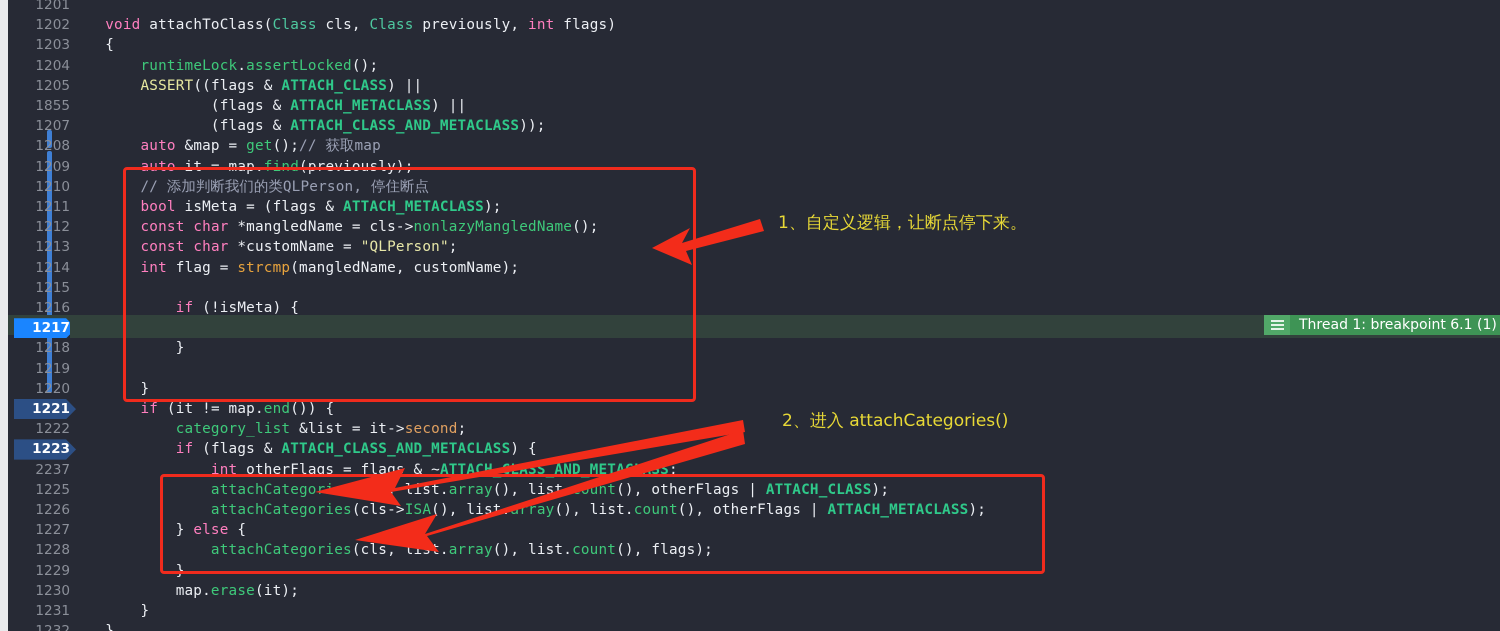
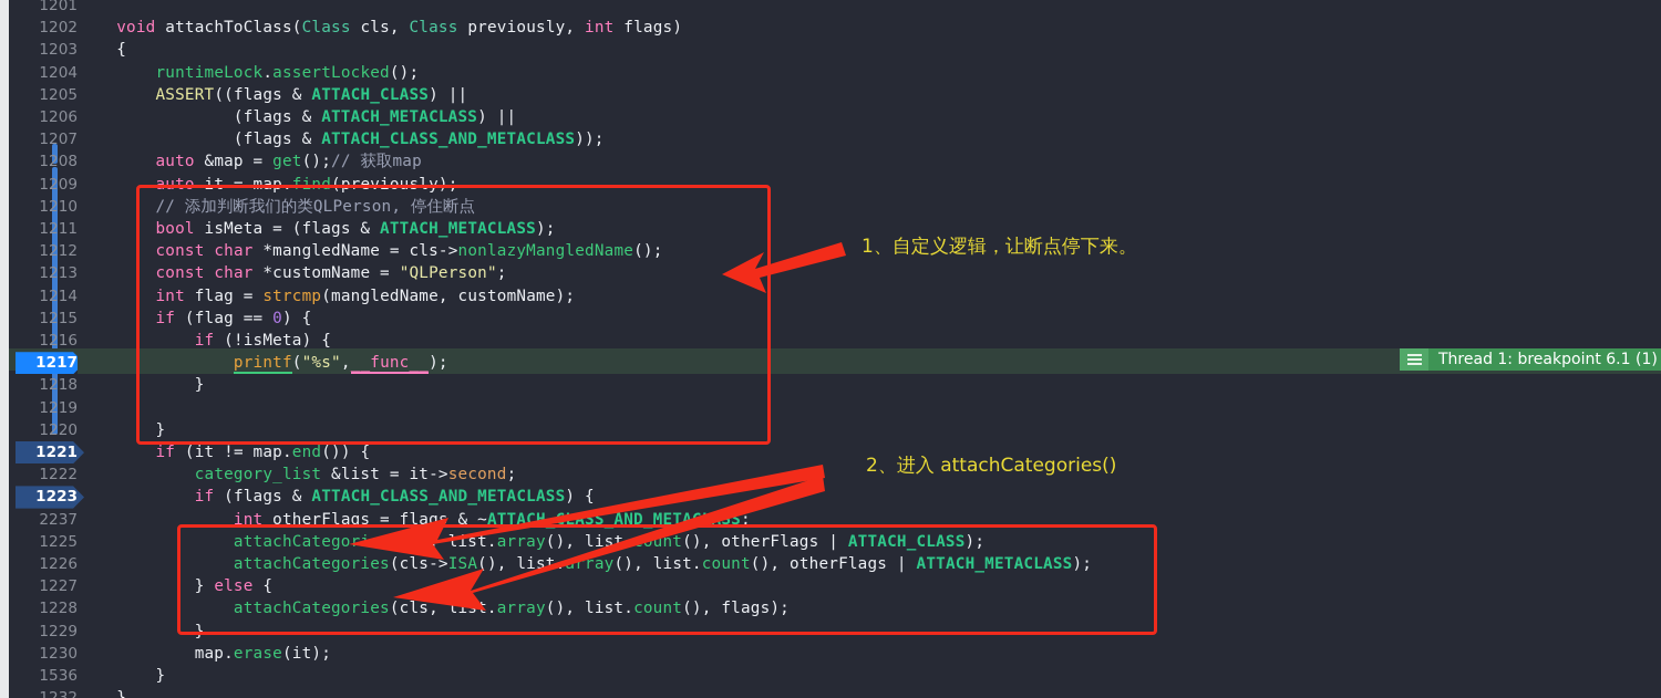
  1201
  1202
  1203
  1204
  1205
- 1855
+ 1206
  1207
  1208
  1209
  1210
  1211
  1212
  1213
  1214
  1215
  1216
  1217
  1218
  1219
  1220
  1221
  1222
  1223
  2237
  1225
  1226
  1227
  1228
  1229
  1230
- 1231
+ 1536
  void attachToClass(Class cls, Class previously, int flags)
  {
  runtimeLock.assertLocked();
  ASSERT((flags & ATTACH_CLASS) ||
  (flags & ATTACH_METACLASS) ||
  (flags & ATTACH_CLASS_AND_METACLASS));
  auto &map = get();// 获取map
  auto it = map.find(previously);
  // 添加判断我们的类QLPerson, 停住断点
  bool isMeta = (flags & ATTACH_METACLASS);
  const char *mangledName = cls->nonlazyMangledName();
  const char *customName = "QLPerson";
  int flag = strcmp(mangledName, customName);
+ if (flag == 0) {
  if (!isMeta) {
+ printf("%s",__func__);
  }
  }
  if (it != map.end()) {
  category_list &list = it->second;
  if (flags & ATTACH_CLASS_AND_METACLASS) {
  int otherFlags = flag & ~ATTACHASS_AND_METAS;
  attachCategor list.array(), list unt(), otherFlags | ATTACH_CLASS);
  attachCategories(cls->ISA(), list rray(), list.count(), otherFlags | ATTACH_METACLASS);
  } else {
  attachCategories(cls, lis.array(), list.count(), flags);
  }
  map.erase(it);
  }
  1、自定义逻辑，让断点停下来。
  2、进入 attachCategories()
  Thread 1: breakpoint 6.1 (1)
